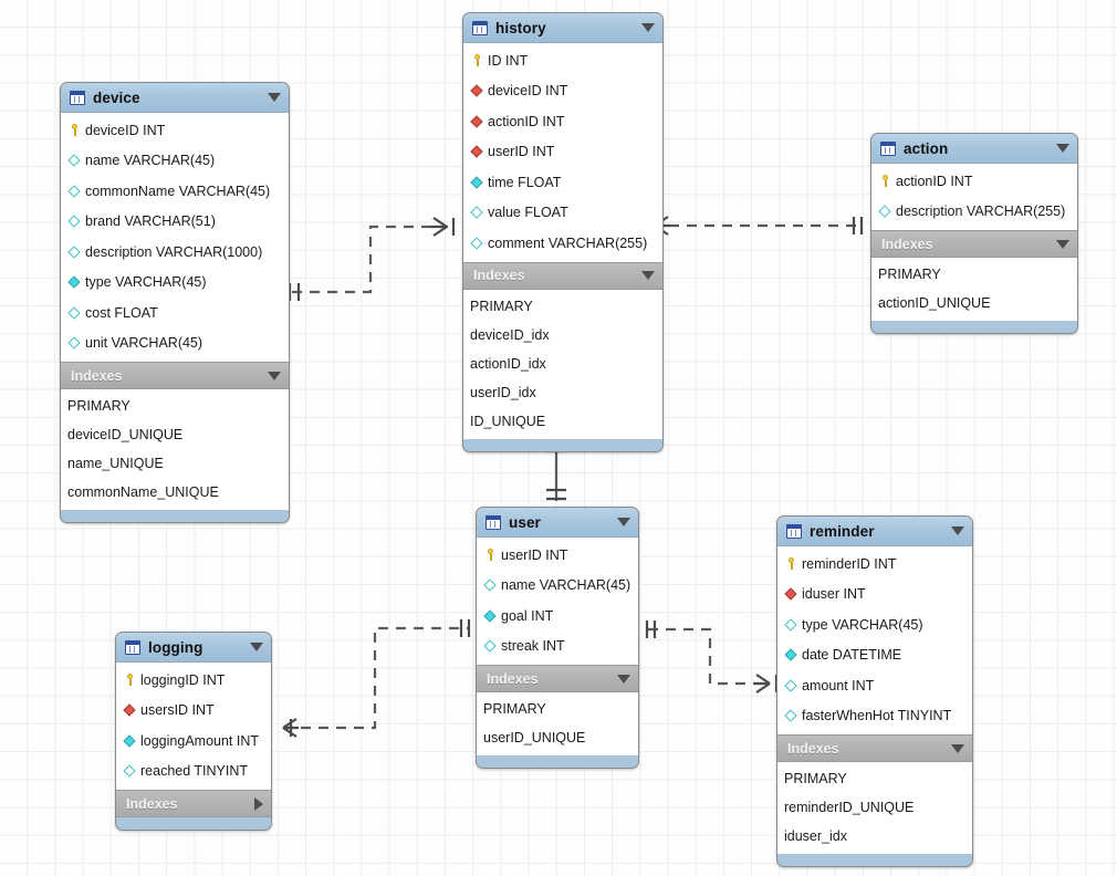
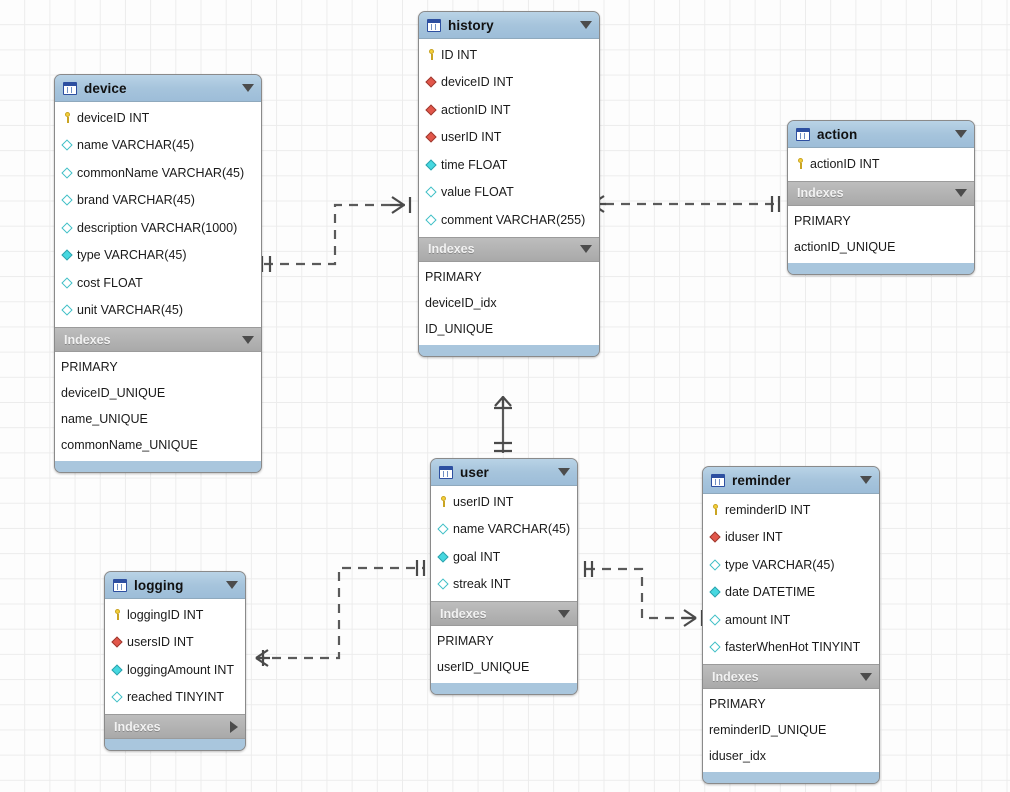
  device
  deviceID INT
  name VARCHAR(45)
  commonName VARCHAR(45)
- brand VARCHAR(51)
+ brand VARCHAR(45)
  description VARCHAR(1000)
  type VARCHAR(45)
  cost FLOAT
  unit VARCHAR(45)
  Indexes
  PRIMARY
  deviceID_UNIQUE
  name_UNIQUE
  commonName_UNIQUE
  history
  ID INT
  deviceID INT
  actionID INT
  userID INT
  time FLOAT
  value FLOAT
  comment VARCHAR(255)
  Indexes
  PRIMARY
  deviceID_idx
- actionID_idx
- userID_idx
  ID_UNIQUE
  action
  actionID INT
- description VARCHAR(255)
  Indexes
  PRIMARY
  actionID_UNIQUE
  user
  userID INT
  name VARCHAR(45)
  goal INT
  streak INT
  Indexes
  PRIMARY
  userID_UNIQUE
  reminder
  reminderID INT
  iduser INT
  type VARCHAR(45)
  date DATETIME
  amount INT
  fasterWhenHot TINYINT
  Indexes
  PRIMARY
  reminderID_UNIQUE
  iduser_idx
  logging
  loggingID INT
  usersID INT
  loggingAmount INT
  reached TINYINT
  Indexes
